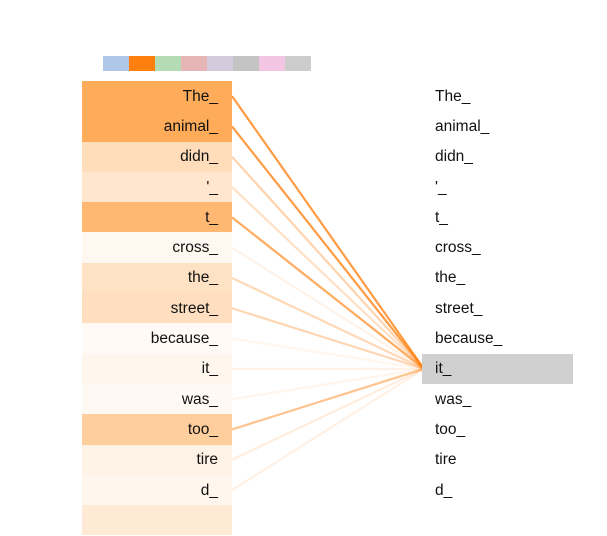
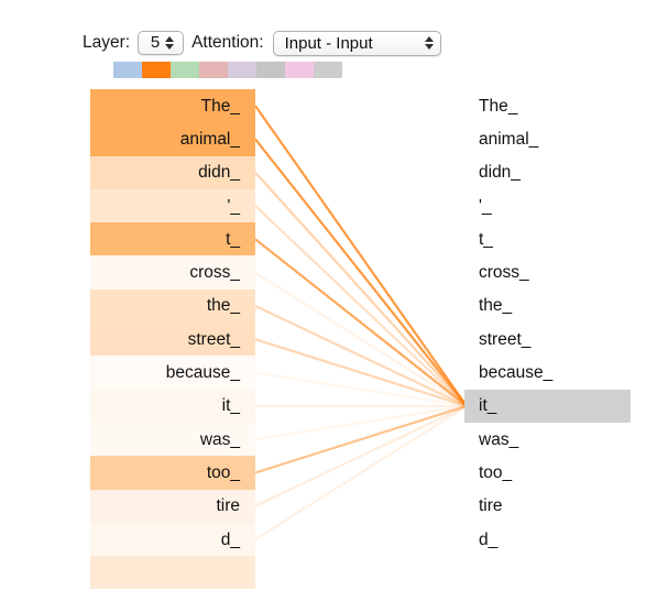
+ Layer:
+ 5
+ Attention:
+ Input - Input
  The_
  animal_
  didn_
  '_
  t_
  cross_
  the_
  street_
  because_
  it_
  was_
  too_
  tire
  d_
  The_
  animal_
  didn_
  '_
  t_
  cross_
  the_
  street_
  because_
  it_
  was_
  too_
  tire
  d_
